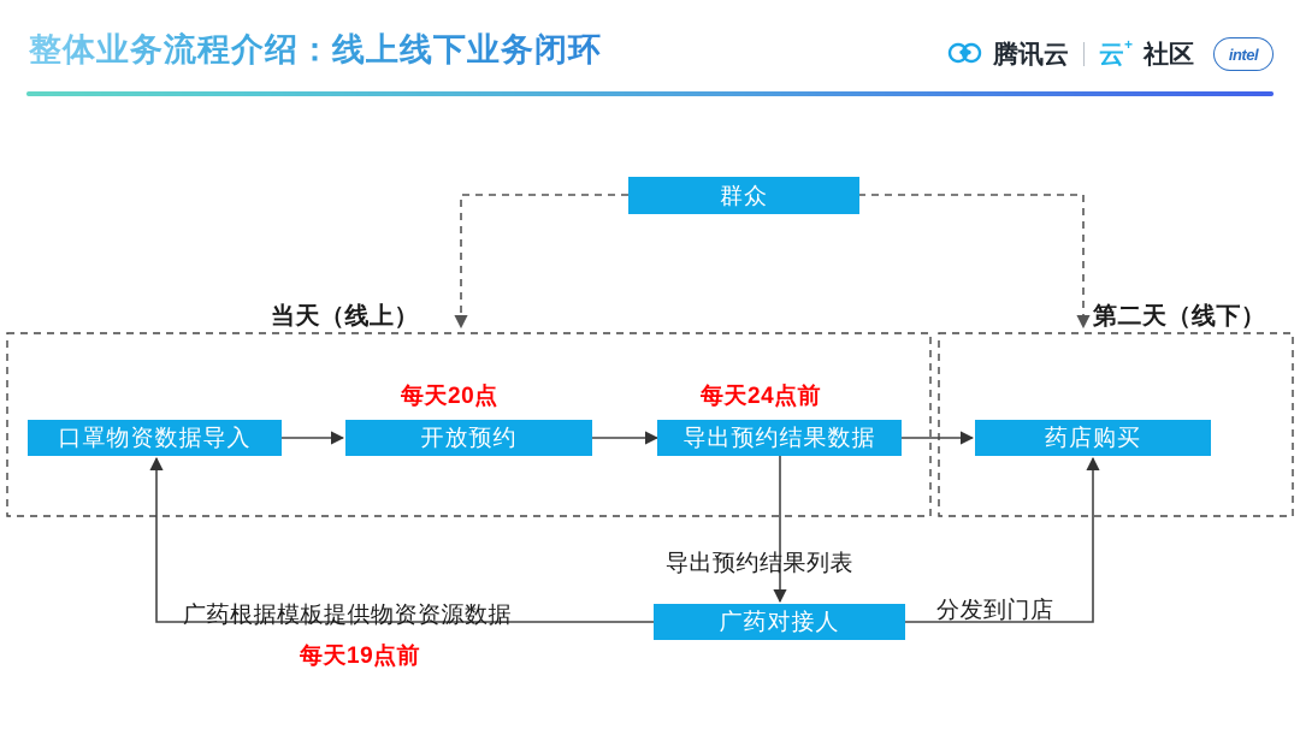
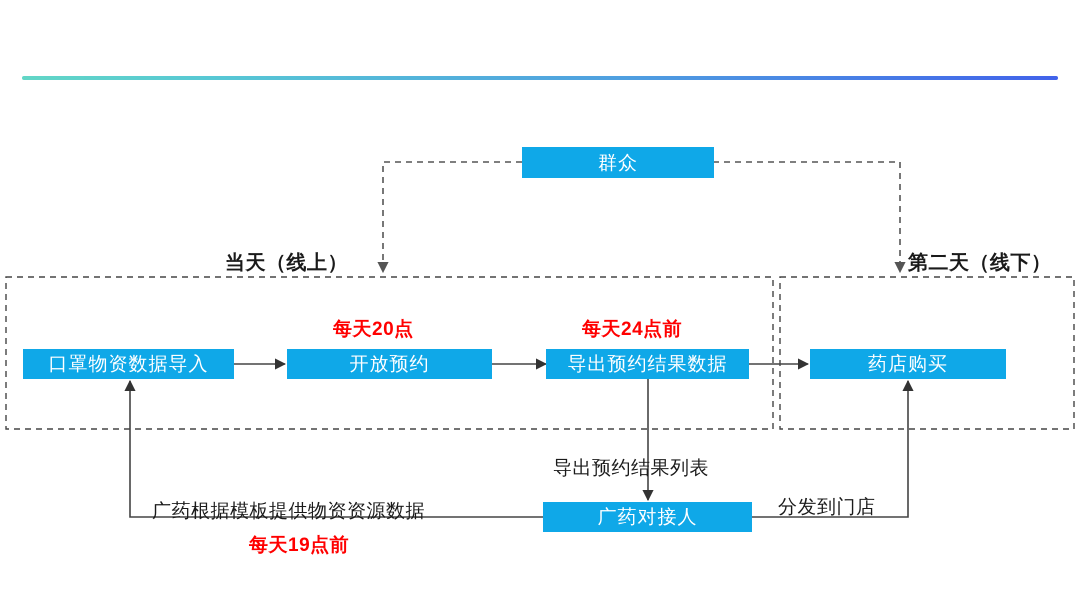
- 整体业务流程介绍：线上线下业务闭环
- 腾讯云
- 云
- +
- 社区
- intel
  当天（线上）
  第二天（线下）
  群众
  口罩物资数据导入
  开放预约
  导出预约结果数据
  药店购买
  广药对接人
  每天20点
  每天24点前
  导出预约结果列表
  广药根据模板提供物资资源数据
  每天19点前
  分发到门店
